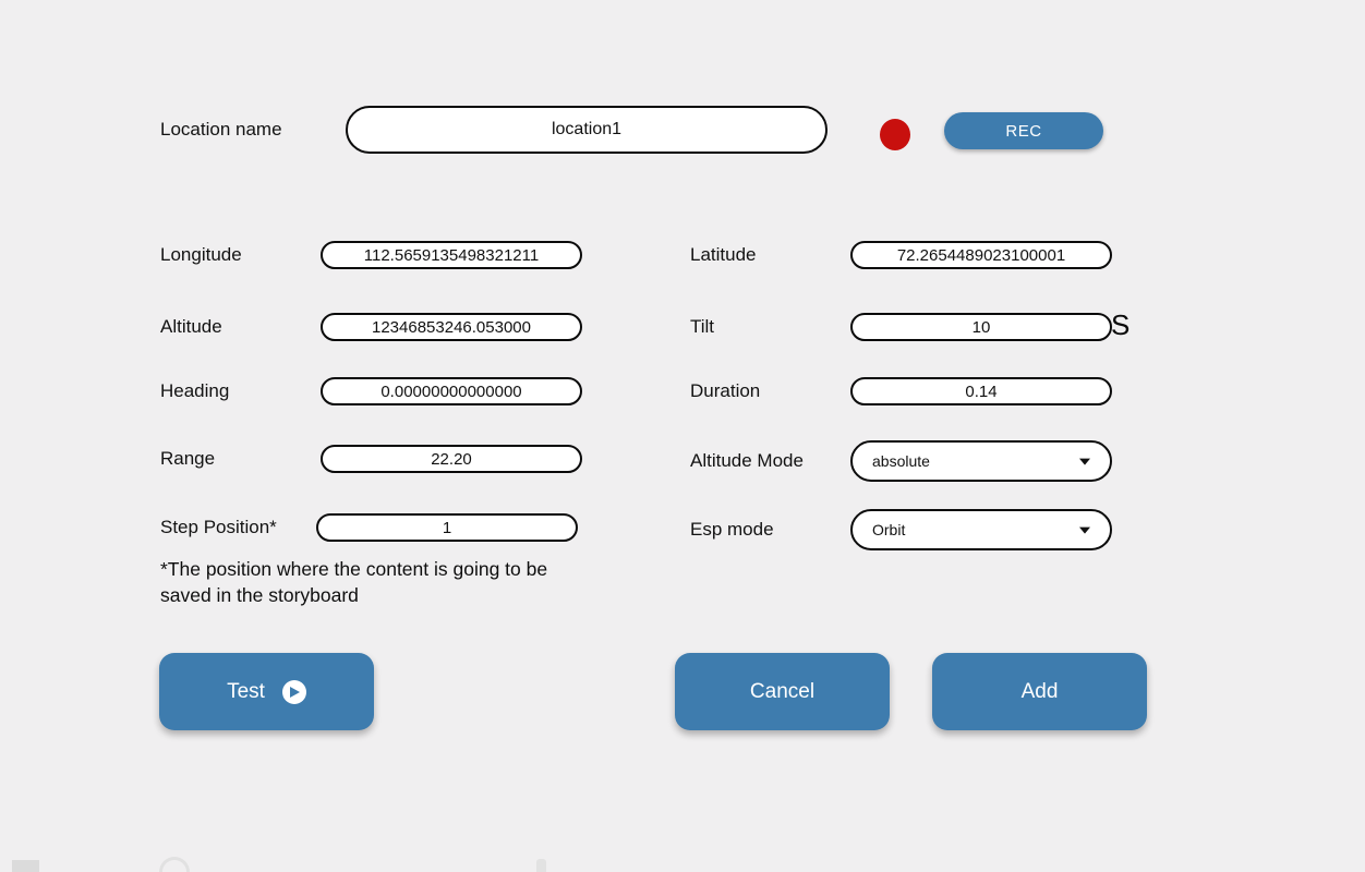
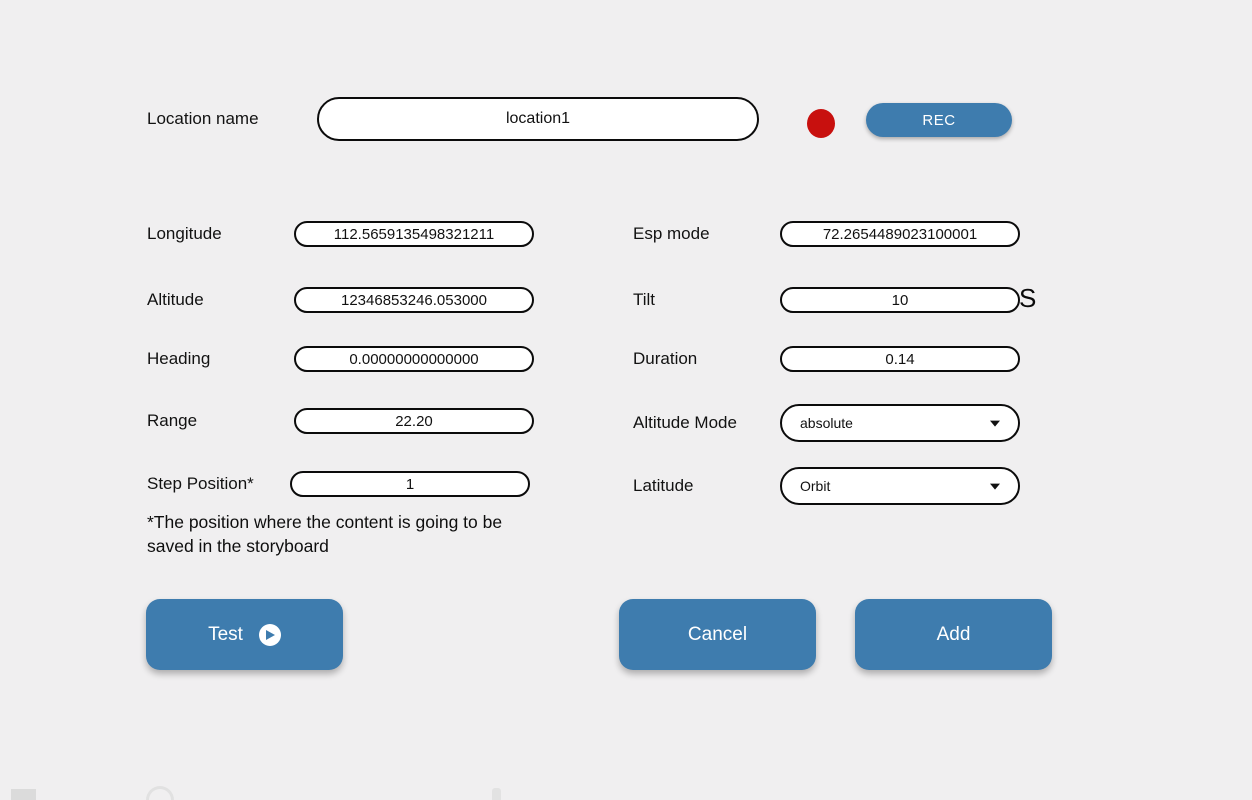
  Location name
  location1
  REC
  Longitude
  112.5659135498321211
  Altitude
  12346853246.053000
  Heading
  0.00000000000000
  Range
  22.20
  Step Position*
  1
- Latitude
+ Esp mode
  72.2654489023100001
  Tilt
  10
  S
  Duration
  0.14
  Altitude Mode
  absolute
- Esp mode
+ Latitude
  Orbit
  *The position where the content is going to be
  saved in the storyboard
  Test
  Cancel
  Add
